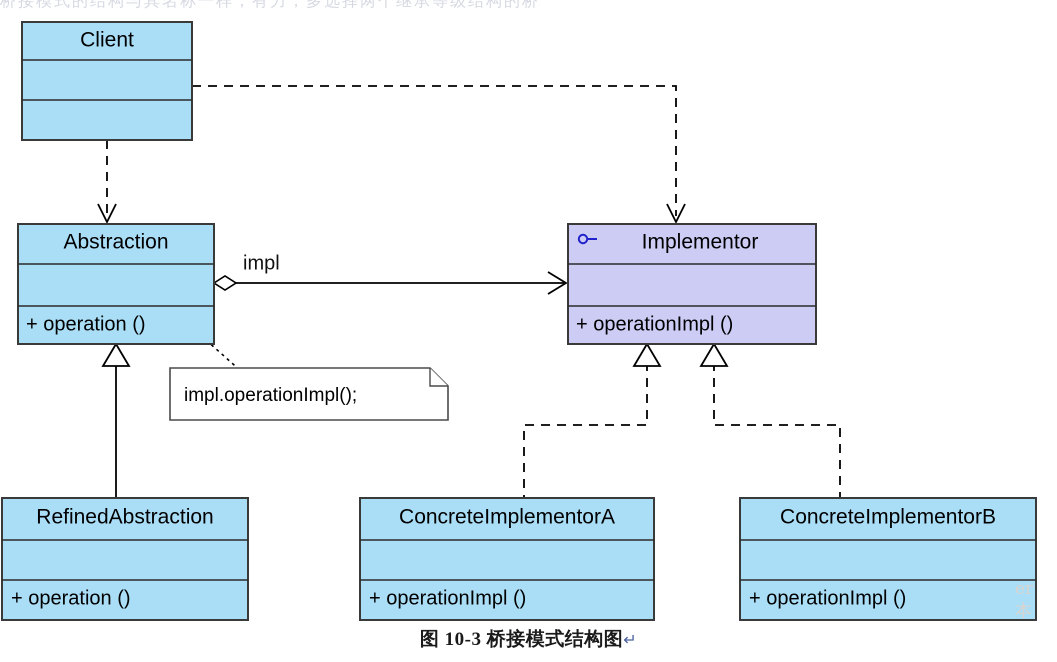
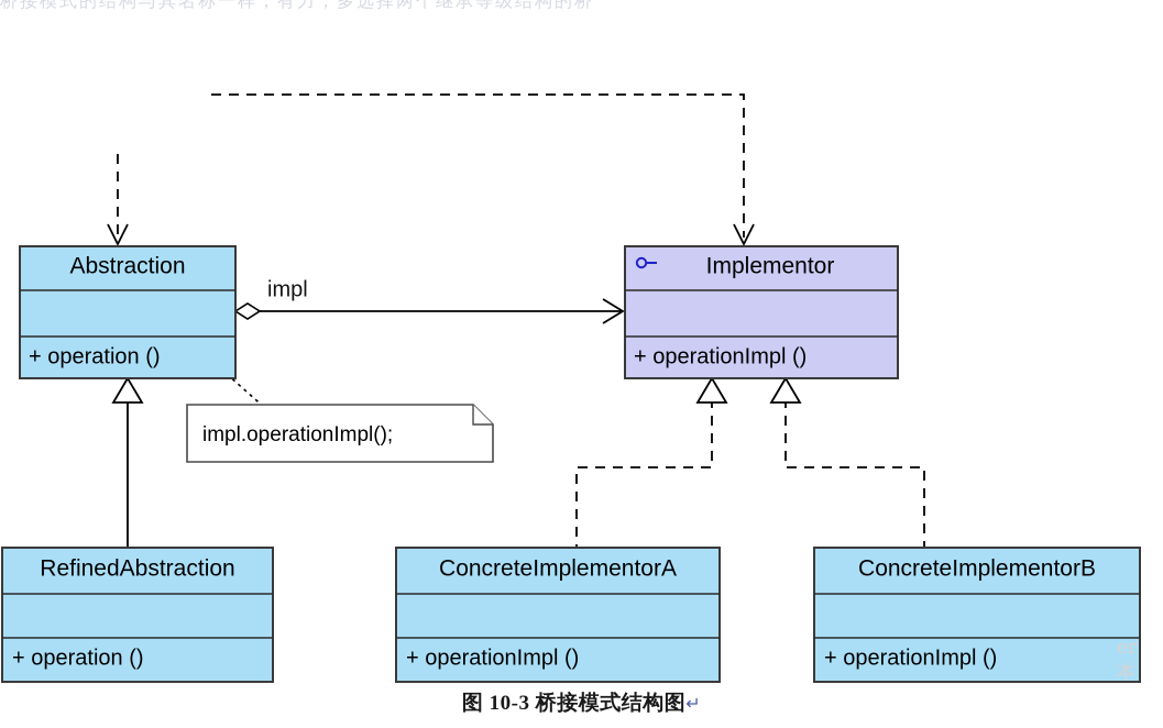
  桥接模式的结构与其名称一样，有力，多选择两个继承等级结构的桥
  impl
  impl.operationImpl();
- Client
  Abstraction
  + operation ()
  Implementor
  + operationImpl ()
  RefinedAbstraction
  + operation ()
  ConcreteImplementorA
  + operationImpl ()
  ConcreteImplementorB
  + operationImpl ()
  er
  本
  图 10-3 桥接模式结构图↵
